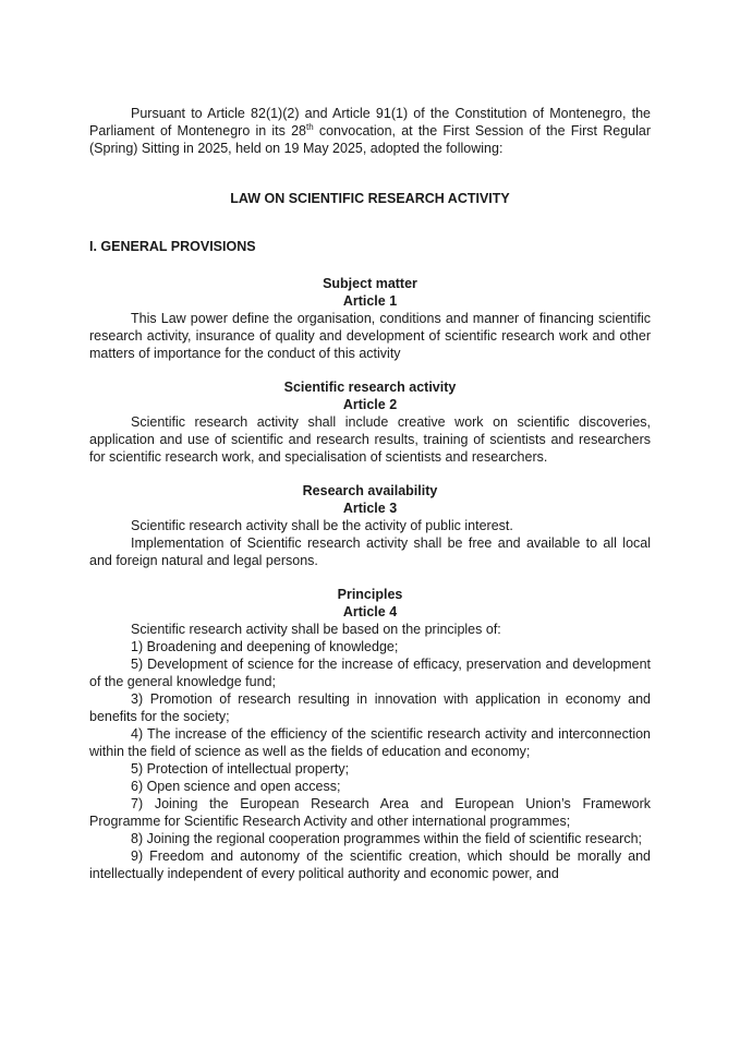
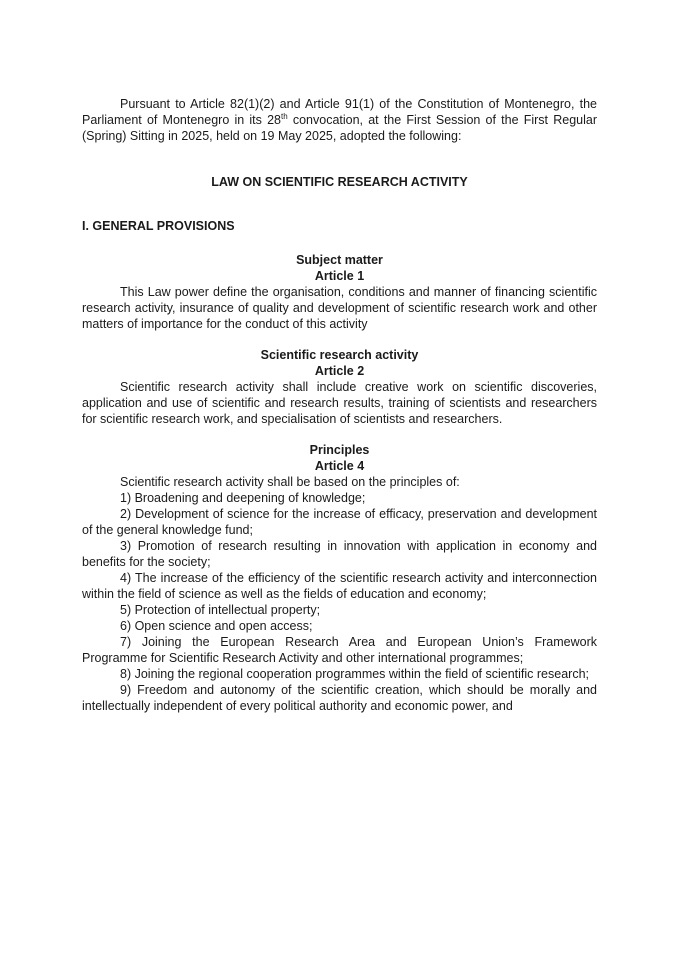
  Pursuant to Article 82(1)(2) and Article 91(1) of the Constitution of Montenegro, the Parliament of Montenegro in its 28th convocation, at the First Session of the First Regular (Spring) Sitting in 2025, held on 19 May 2025, adopted the following:
  LAW ON SCIENTIFIC RESEARCH ACTIVITY
  I. GENERAL PROVISIONS
  Subject matter
  Article 1
  This Law power define the organisation, conditions and manner of financing scientific research activity, insurance of quality and development of scientific research work and other matters of importance for the conduct of this activity
  Scientific research activity
  Article 2
  Scientific research activity shall include creative work on scientific discoveries, application and use of scientific and research results, training of scientists and researchers for scientific research work, and specialisation of scientists and researchers.
- Research availability
- Article 3
- Scientific research activity shall be the activity of public interest.
- Implementation of Scientific research activity shall be free and available to all local and foreign natural and legal persons.
  Principles
  Article 4
  Scientific research activity shall be based on the principles of:
  1) Broadening and deepening of knowledge;
- 5) Development of science for the increase of efficacy, preservation and development of the general knowledge fund;
+ 2) Development of science for the increase of efficacy, preservation and development of the general knowledge fund;
  3) Promotion of research resulting in innovation with application in economy and benefits for the society;
  4) The increase of the efficiency of the scientific research activity and interconnection within the field of science as well as the fields of education and economy;
  5) Protection of intellectual property;
  6) Open science and open access;
  7) Joining the European Research Area and European Union’s Framework Programme for Scientific Research Activity and other international programmes;
  8) Joining the regional cooperation programmes within the field of scientific research;
  9) Freedom and autonomy of the scientific creation, which should be morally and intellectually independent of every political authority and economic power, and
